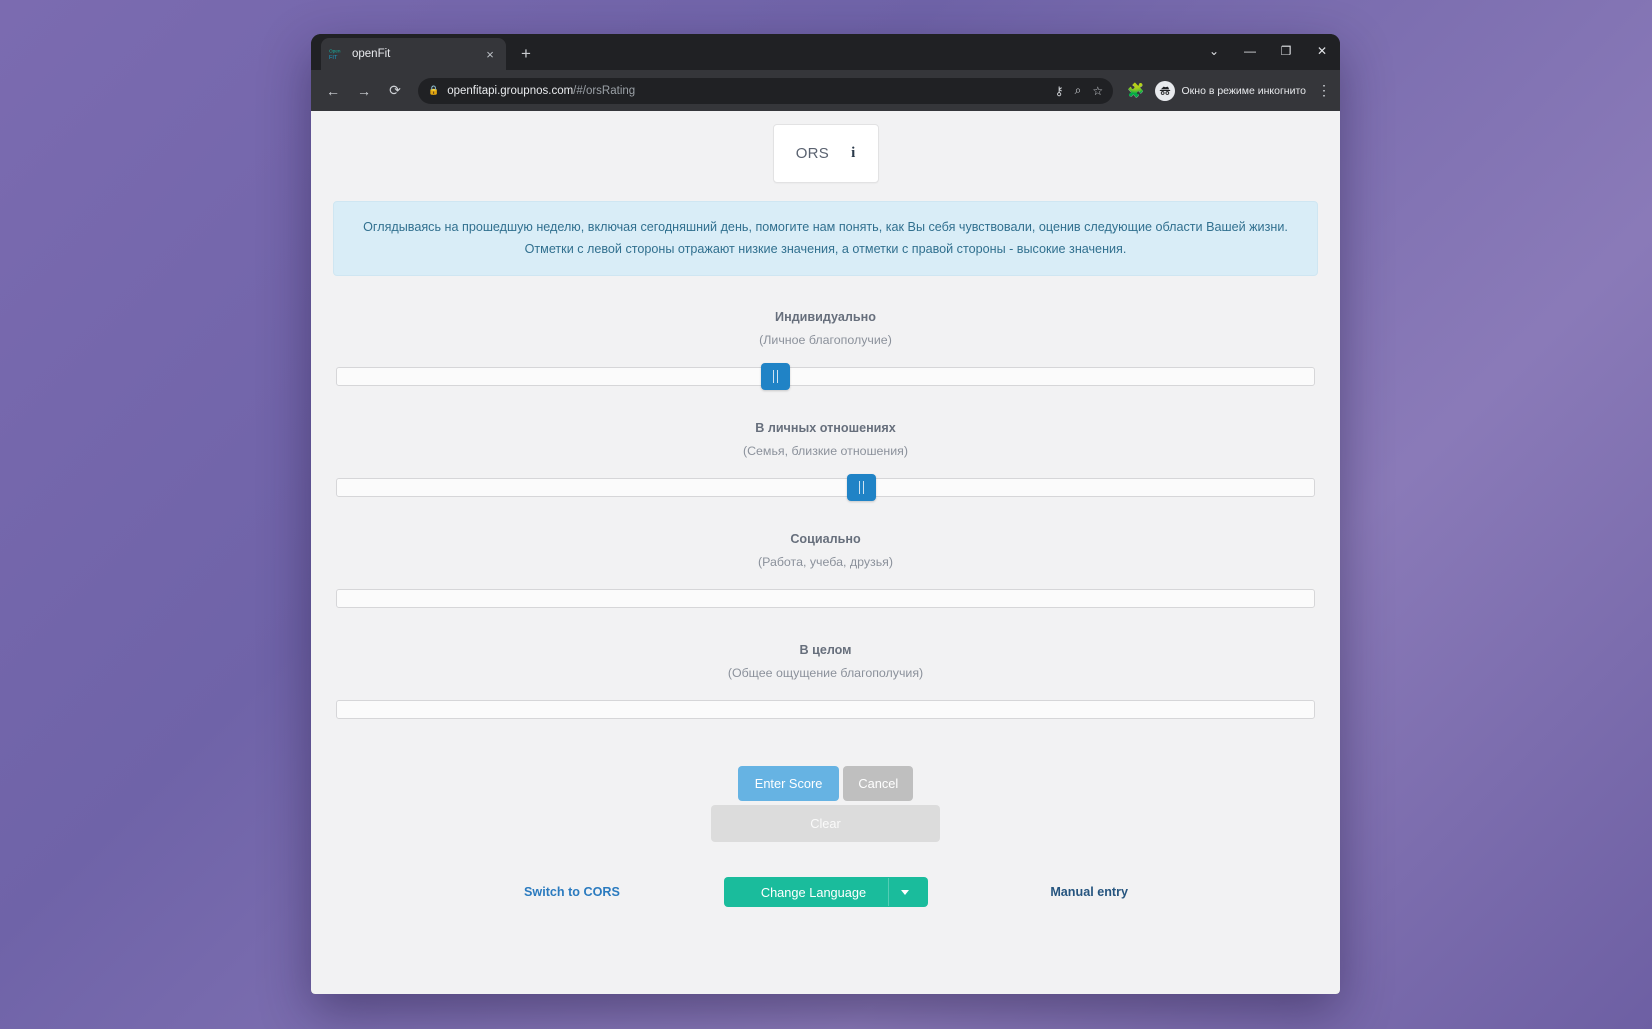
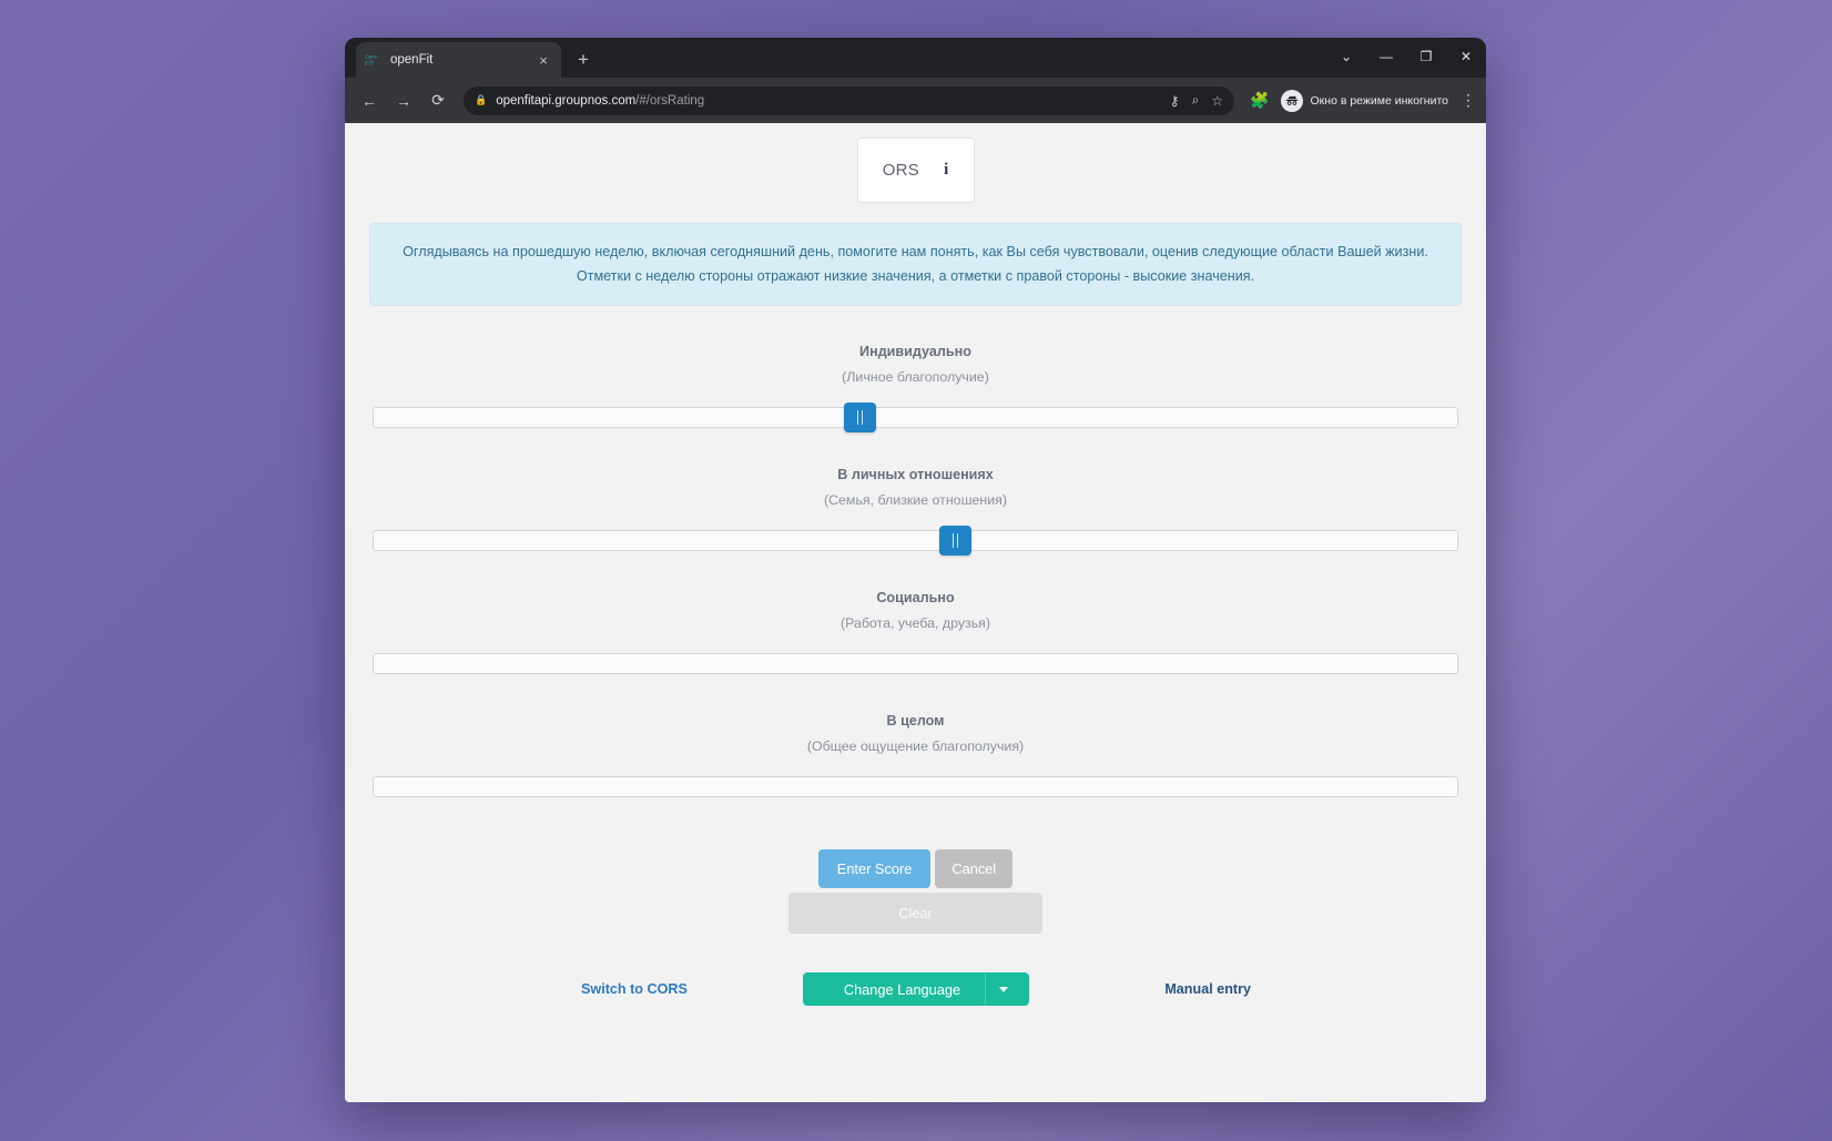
  openFit
  ×
  +
  ⌄
  —
  ❐
  ✕
  ←
  →
  ⟳
  🔒
  openfitapi.groupnos.com/#/orsRating
  ⚷
  ⌕
  ☆
  🧩
  Окно в режиме инкогнито
  ⋮
  ORS
  i
- Оглядываясь на прошедшую неделю, включая сегодняшний день, помогите нам понять, как Вы себя чувствовали, оценив следующие области Вашей жизни. Отметки с левой стороны отражают низкие значения, а отметки с правой стороны - высокие значения.
+ Оглядываясь на прошедшую неделю, включая сегодняшний день, помогите нам понять, как Вы себя чувствовали, оценив следующие области Вашей жизни. Отметки с неделю стороны отражают низкие значения, а отметки с правой стороны - высокие значения.
  Индивидуально
  (Личное благополучие)
  В личных отношениях
  (Семья, близкие отношения)
  Социально
  (Работа, учеба, друзья)
  В целом
  (Общее ощущение благополучия)
  Enter Score
  Cancel
  Clear
  Switch to CORS
  Change Language
  Manual entry
